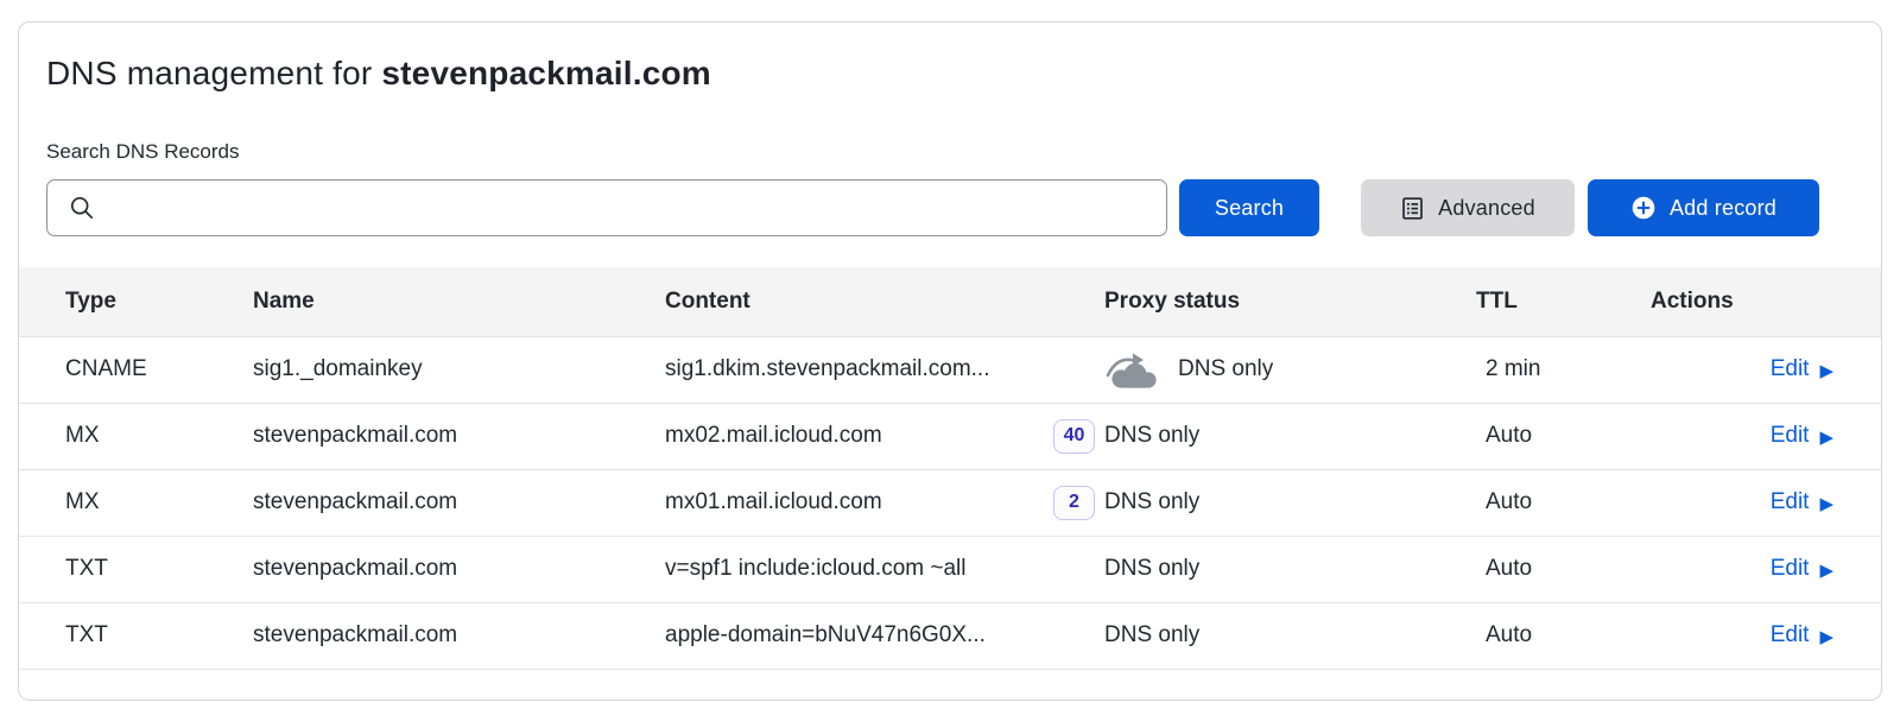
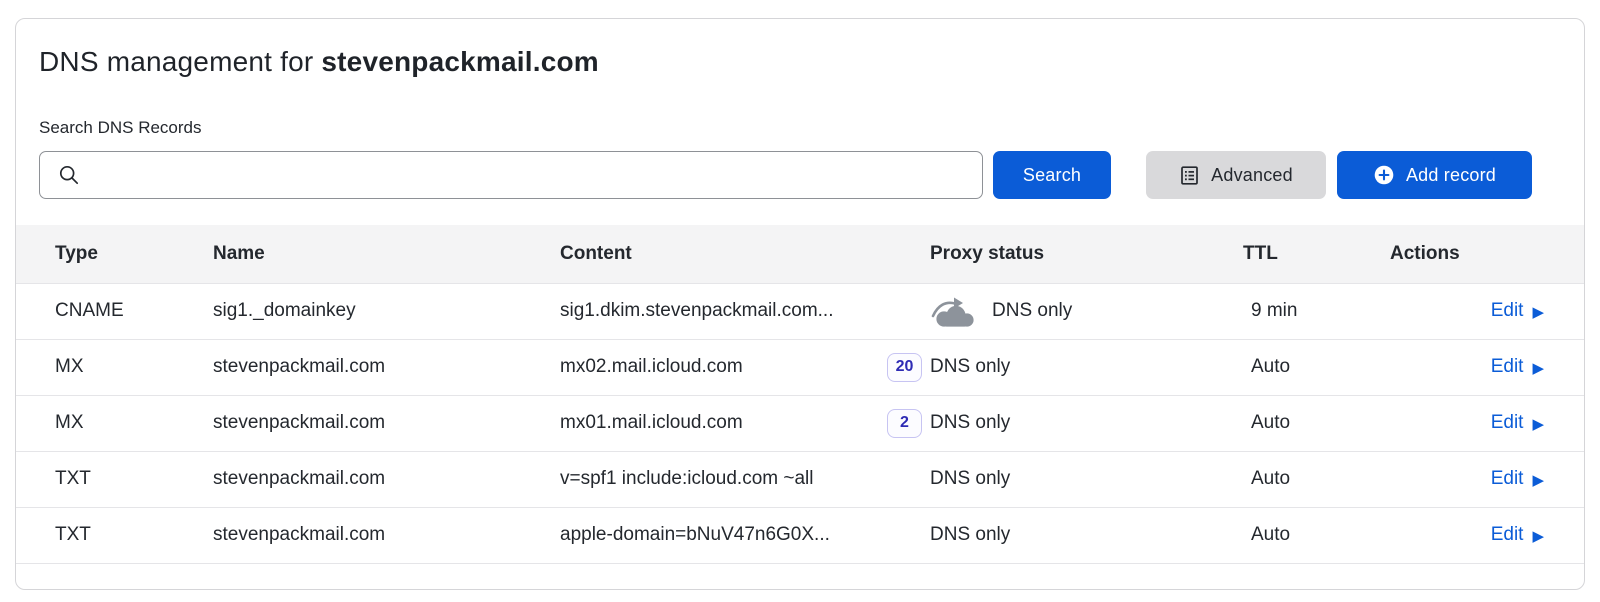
  DNS management for stevenpackmail.com
  Search DNS Records
  Search
  Advanced
  Add record
  Type	Name	Content	Proxy status	TTL	Actions
- CNAME	sig1._domainkey	sig1.dkim.stevenpackmail.com...	DNS only	2 min	Edit ▶
+ CNAME	sig1._domainkey	sig1.dkim.stevenpackmail.com...	DNS only	9 min	Edit ▶
- MX	stevenpackmail.com	mx02.mail.icloud.com 40	DNS only	Auto	Edit ▶
+ MX	stevenpackmail.com	mx02.mail.icloud.com 20	DNS only	Auto	Edit ▶
  MX	stevenpackmail.com	mx01.mail.icloud.com 2	DNS only	Auto	Edit ▶
  TXT	stevenpackmail.com	v=spf1 include:icloud.com ~all	DNS only	Auto	Edit ▶
  TXT	stevenpackmail.com	apple-domain=bNuV47n6G0X...	DNS only	Auto	Edit ▶
